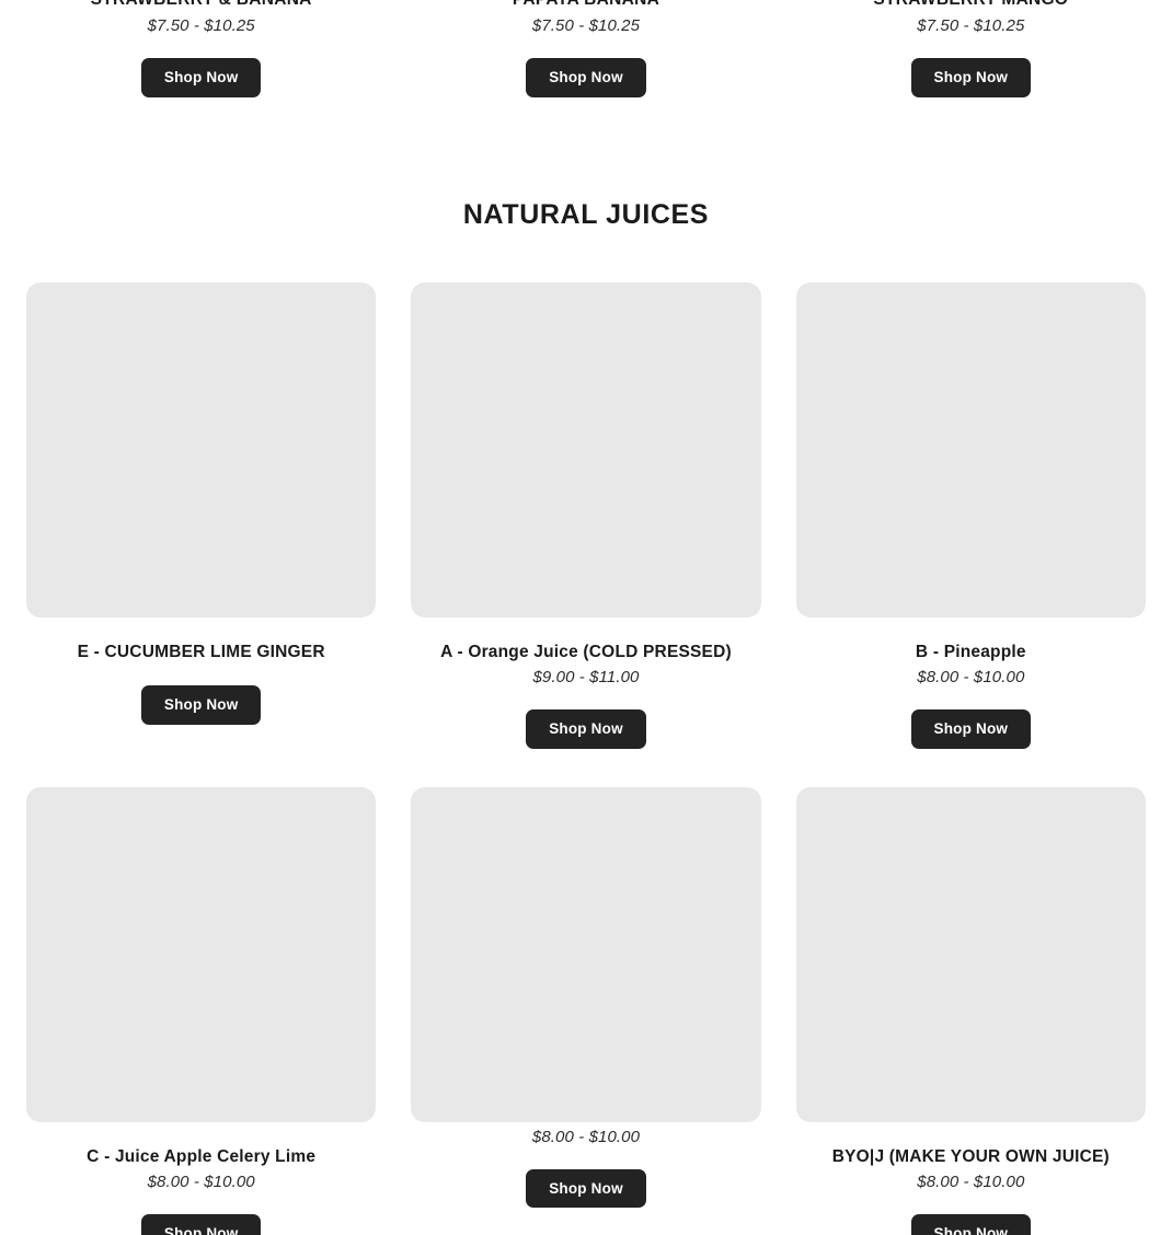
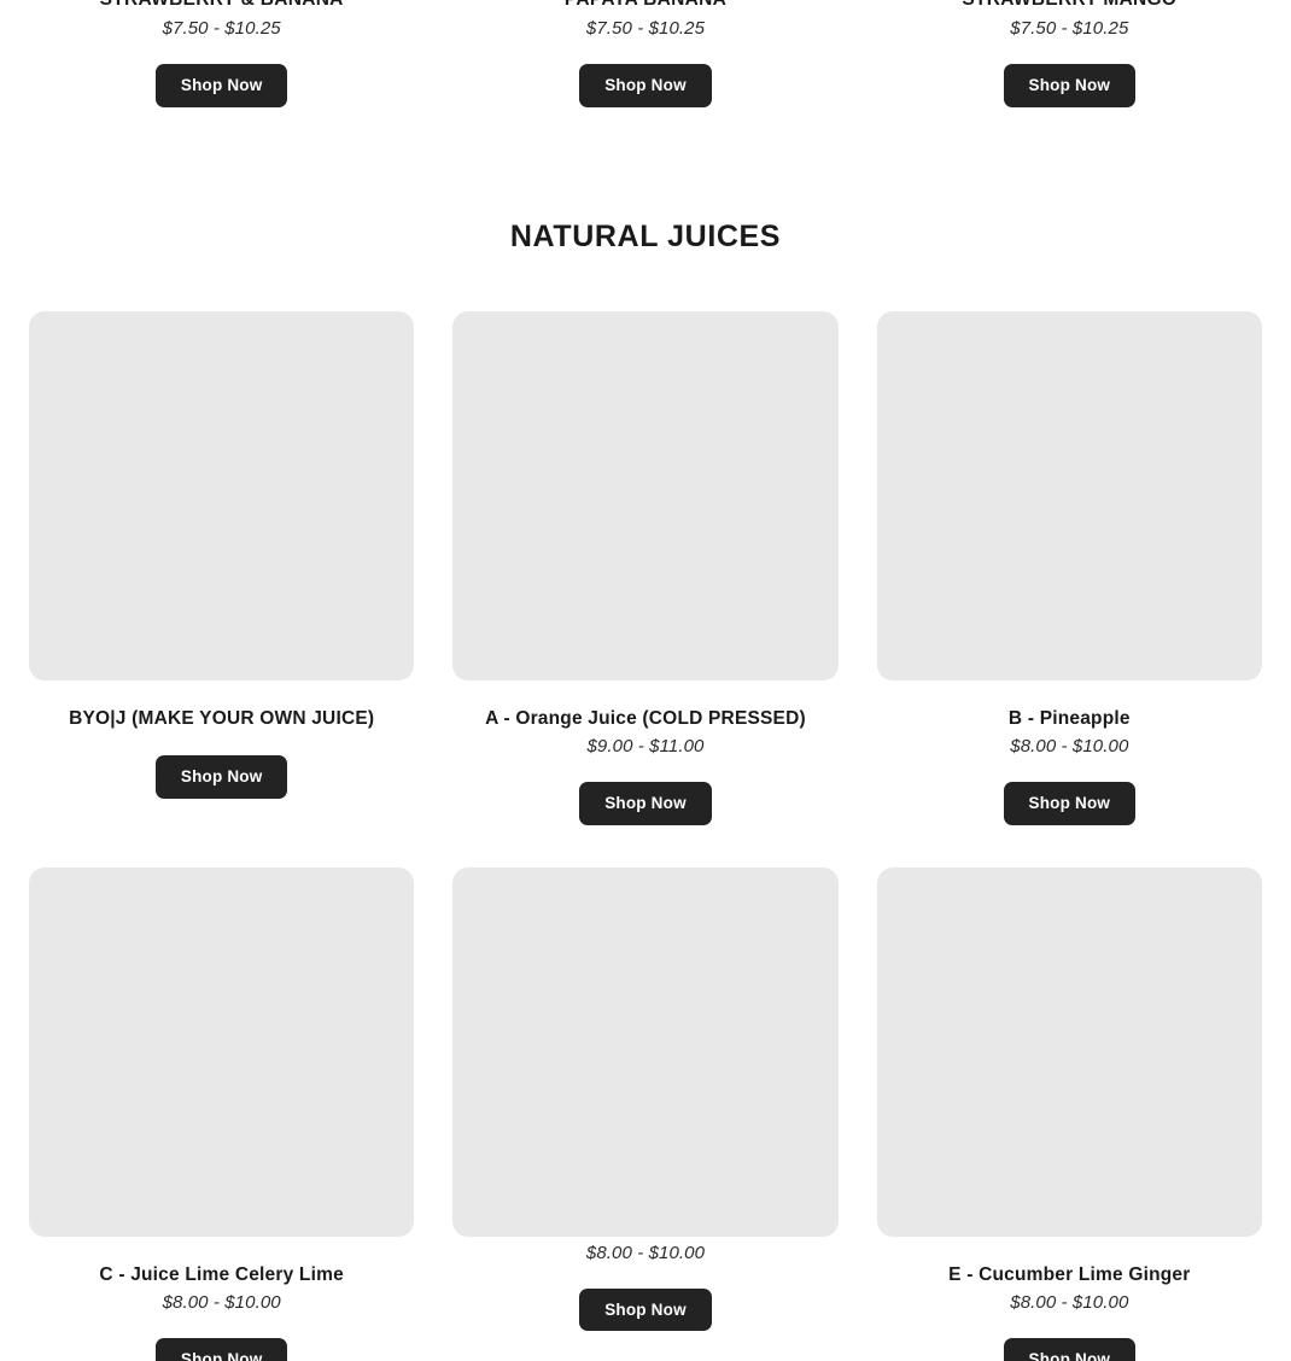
  $7.50 - $10.25
  Shop Now
  $7.50 - $10.25
  Shop Now
  $7.50 - $10.25
  Shop Now
  NATURAL JUICES
- E - CUCUMBER LIME GINGER
+ BYO|J (MAKE YOUR OWN JUICE)
  Shop Now
  A - Orange Juice (COLD PRESSED)
  $9.00 - $11.00
  Shop Now
  B - Pineapple
  $8.00 - $10.00
  Shop Now
- C - Juice Apple Celery Lime
+ C - Juice Lime Celery Lime
  $8.00 - $10.00
  Shop Now
  $8.00 - $10.00
  Shop Now
- BYO|J (MAKE YOUR OWN JUICE)
+ E - Cucumber Lime Ginger
  $8.00 - $10.00
  Shop Now
